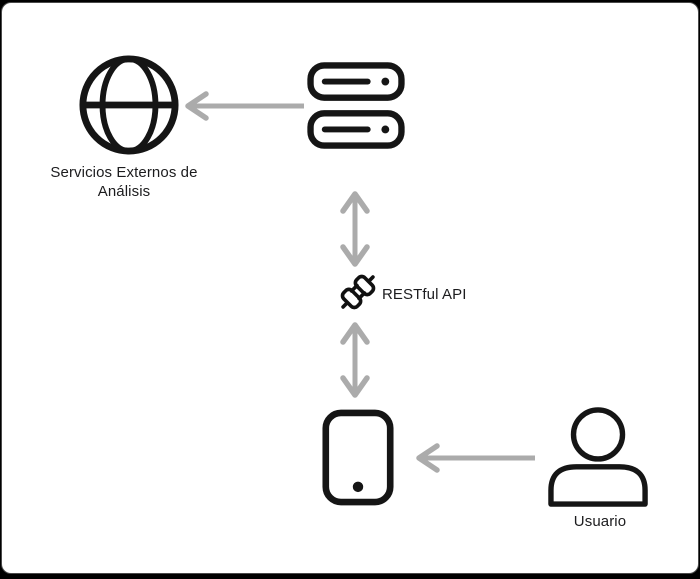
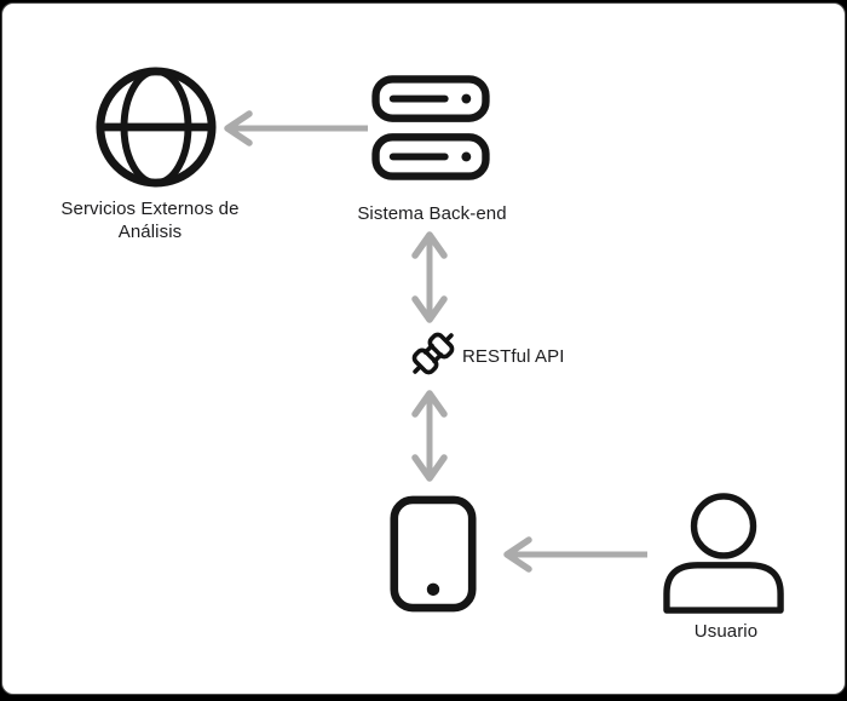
  Servicios Externos de Análisis
+ Sistema Back-end
  RESTful API
  Usuario
